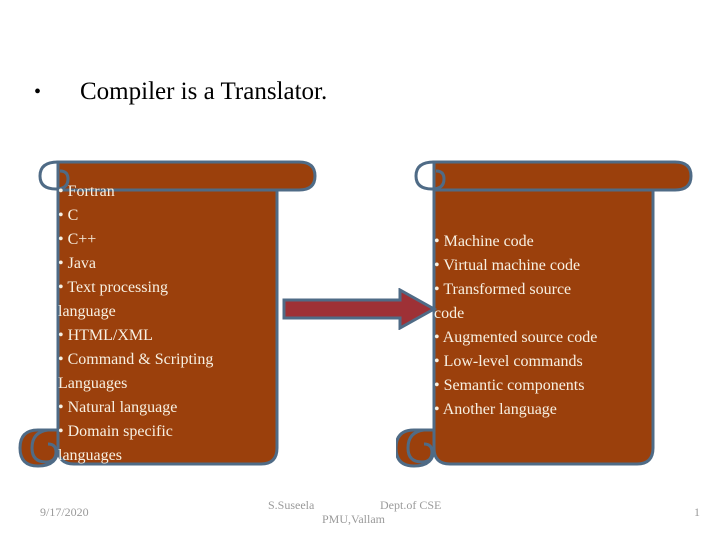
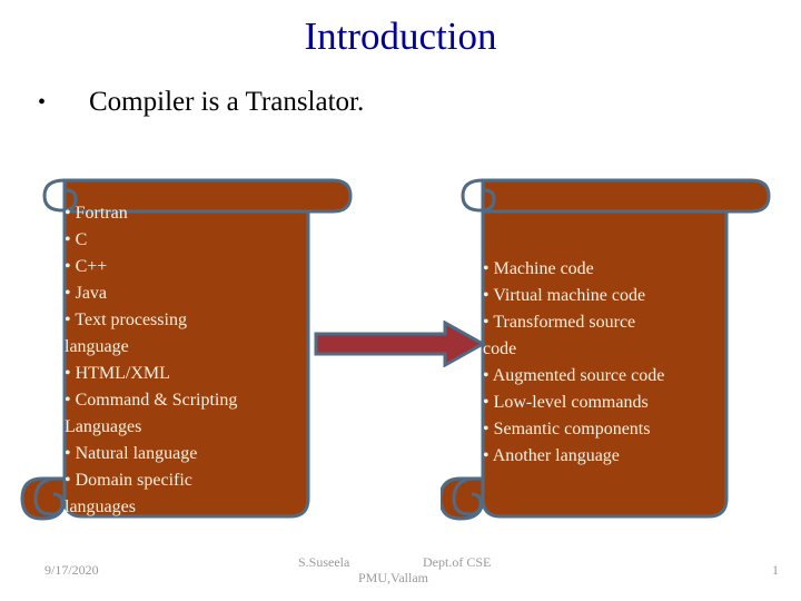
+ Introduction
  • Compiler is a Translator.
  • Fortran
  • C
  • C++
  • Java
  • Text processing
  language
  • HTML/XML
  • Command & Scripting
  Languages
  • Natural language
  • Domain specific
  languages
  • Machine code
  • Virtual machine code
  • Transformed source
  code
  • Augmented source code
  • Low-level commands
  • Semantic components
  • Another language
  9/17/2020
  S.Suseela
  Dept.of CSE
  PMU,Vallam
  1
